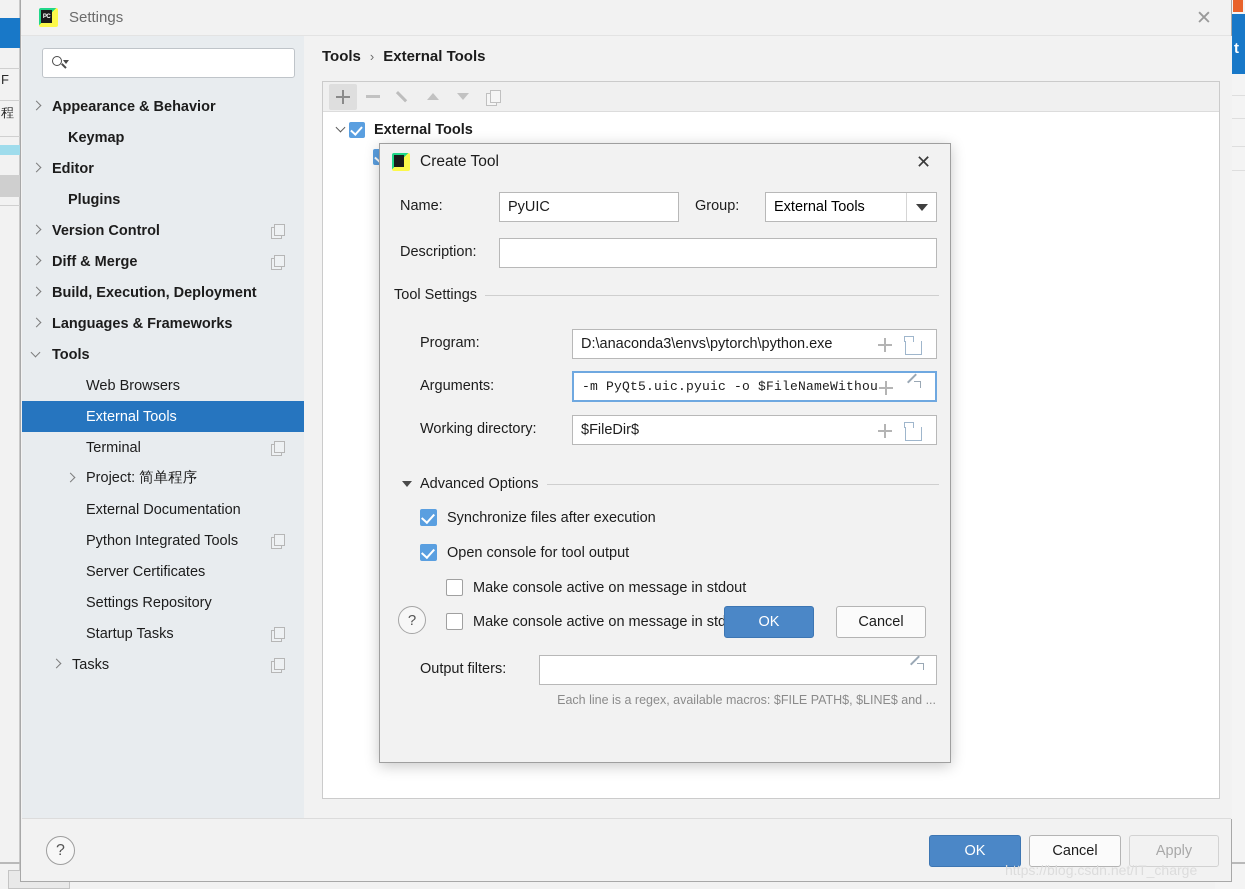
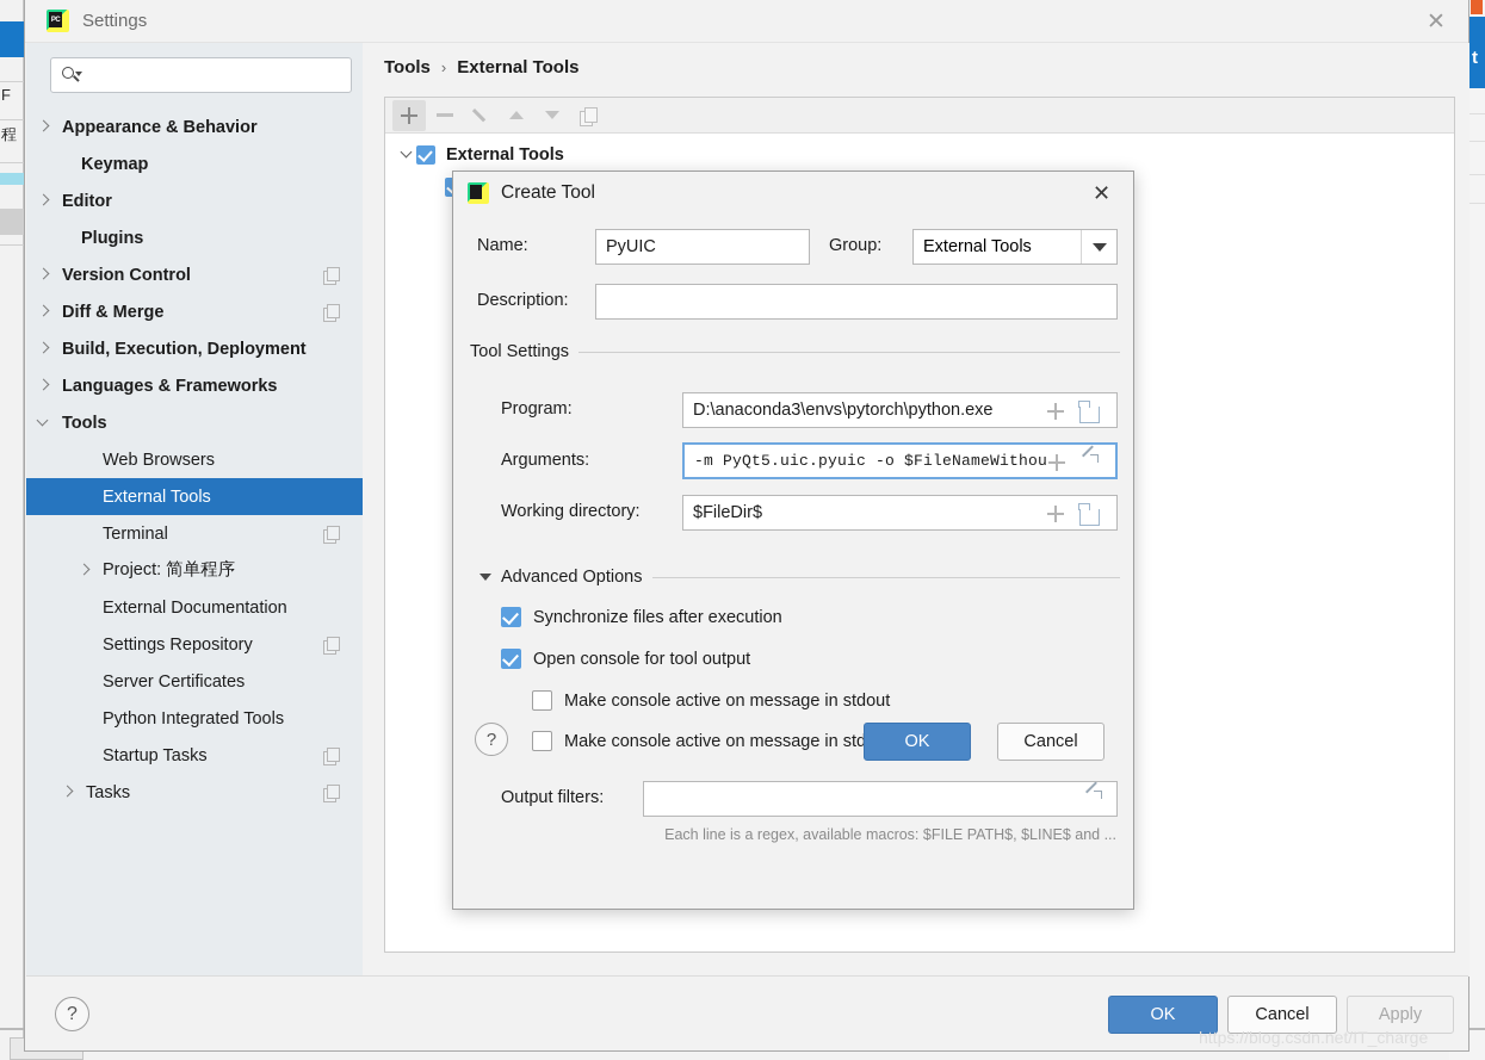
  F
  程
  t
  Settings
  ✕
  Appearance & Behavior
  Keymap
  Editor
  Plugins
  Version Control
  Diff & Merge
  Build, Execution, Deployment
  Languages & Frameworks
  Tools
  Web Browsers
  External Tools
  Terminal
  Project: 简单程序
  External Documentation
- Python Integrated Tools
+ Settings Repository
  Server Certificates
- Settings Repository
+ Python Integrated Tools
  Startup Tasks
  Tasks
  Tools
  ›
  External Tools
  External Tools
  ?
  OK
  Cancel
  Apply
  Create Tool
  ✕
  Name:
  PyUIC
  Group:
  External Tools
  Description:
  Tool Settings
  Program:
  D:\anaconda3\envs\pytorch\python.exe
  Arguments:
  -m PyQt5.uic.pyuic -o $FileNameWithou
  Working directory:
  $FileDir$
  Advanced Options
  Synchronize files after execution
  Open console for tool output
  Make console active on message in stdout
  Make console active on message in std
  Output filters:
  Each line is a regex, available macros: $FILE PATH$, $LINE$ and ...
  ?
  OK
  Cancel
  https://blog.csdn.net/IT_charge
